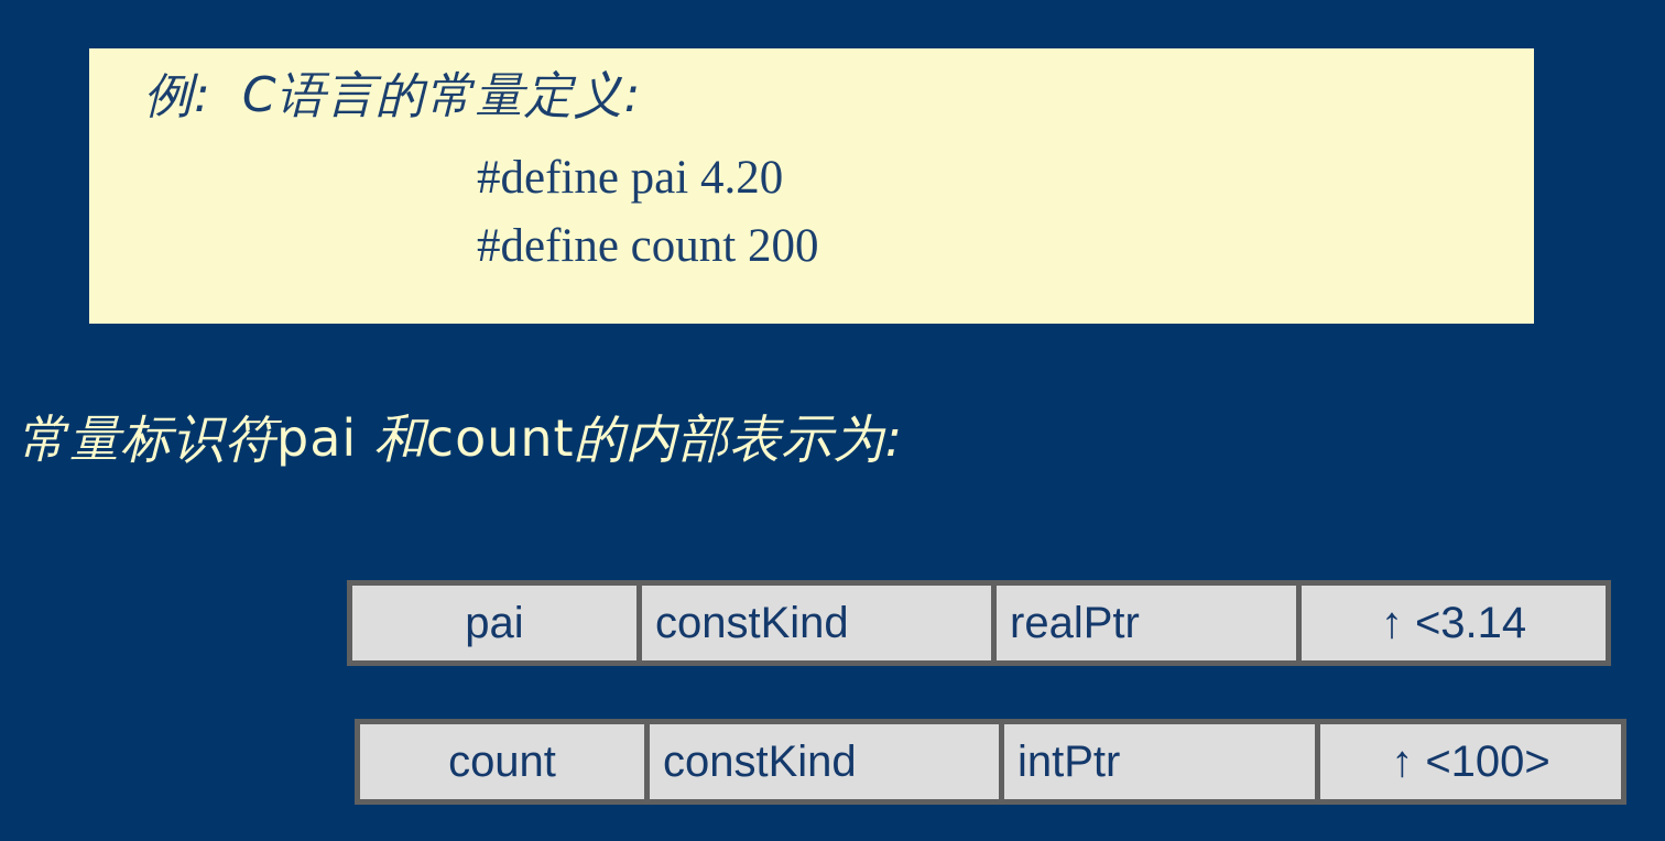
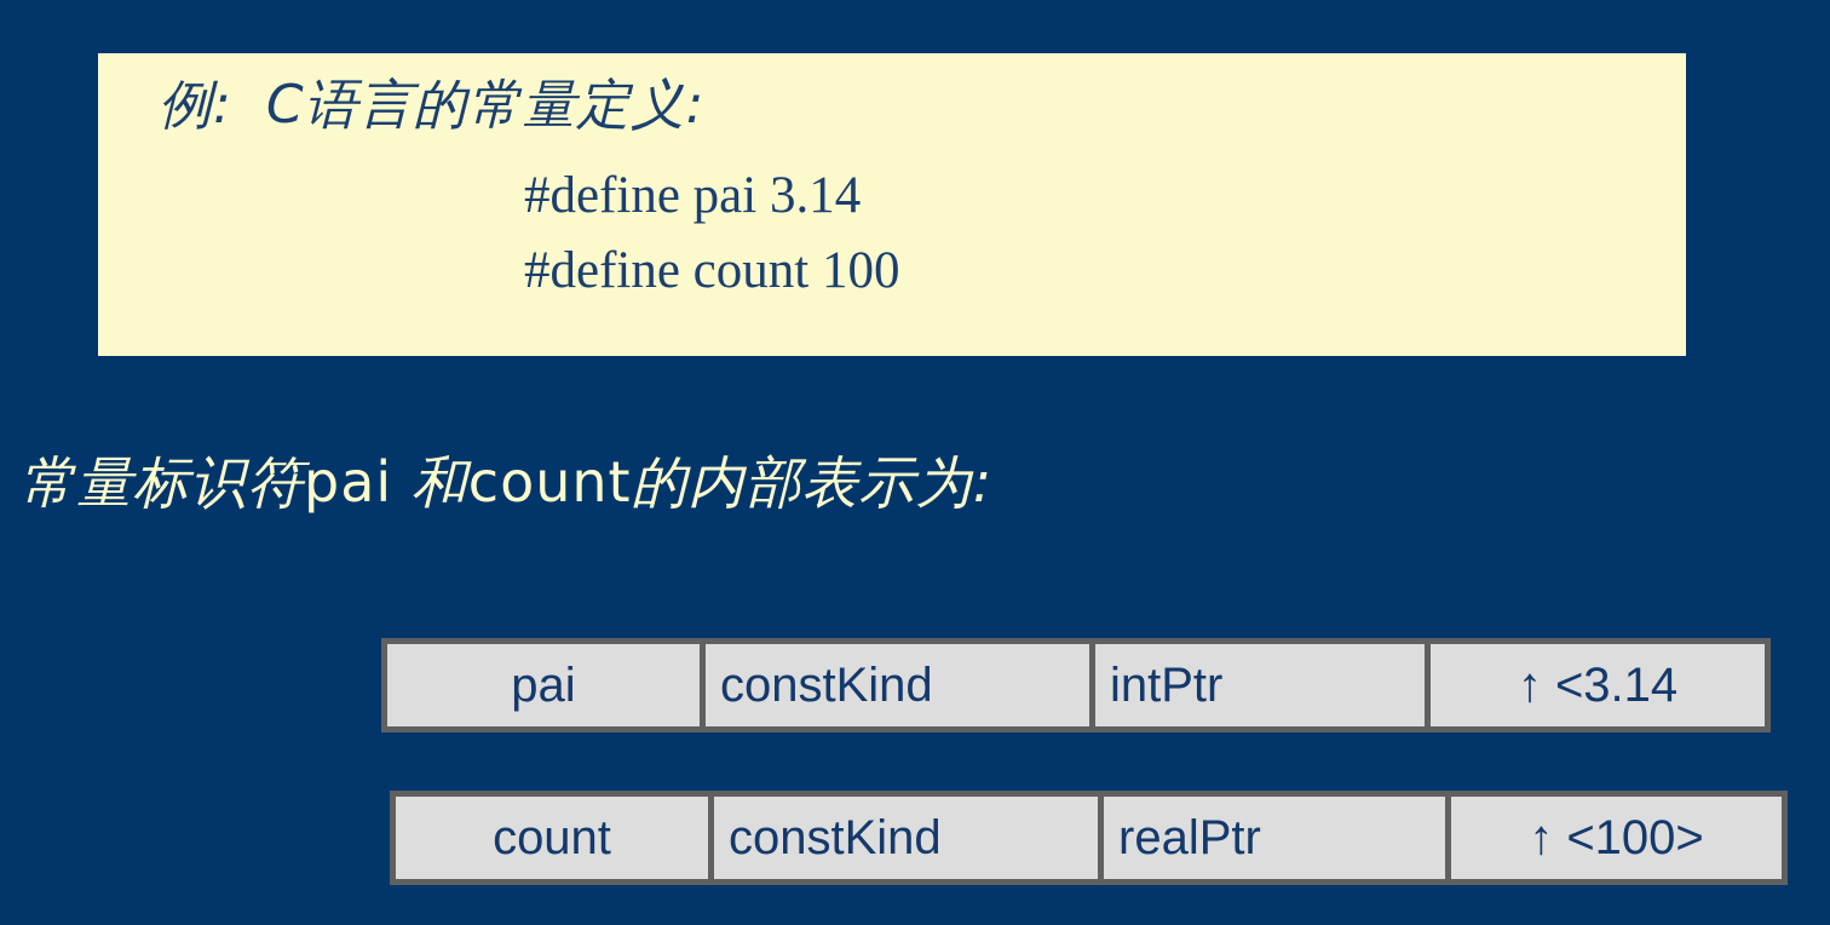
  例: C语言的常量定义:
- #define pai 4.20
+ #define pai 3.14
- #define count 200
+ #define count 100
  常量标识符pai 和count的内部表示为:
  pai
  constKind
- realPtr
+ intPtr
  ↑ <3.14
  count
  constKind
- intPtr
+ realPtr
  ↑ <100>
